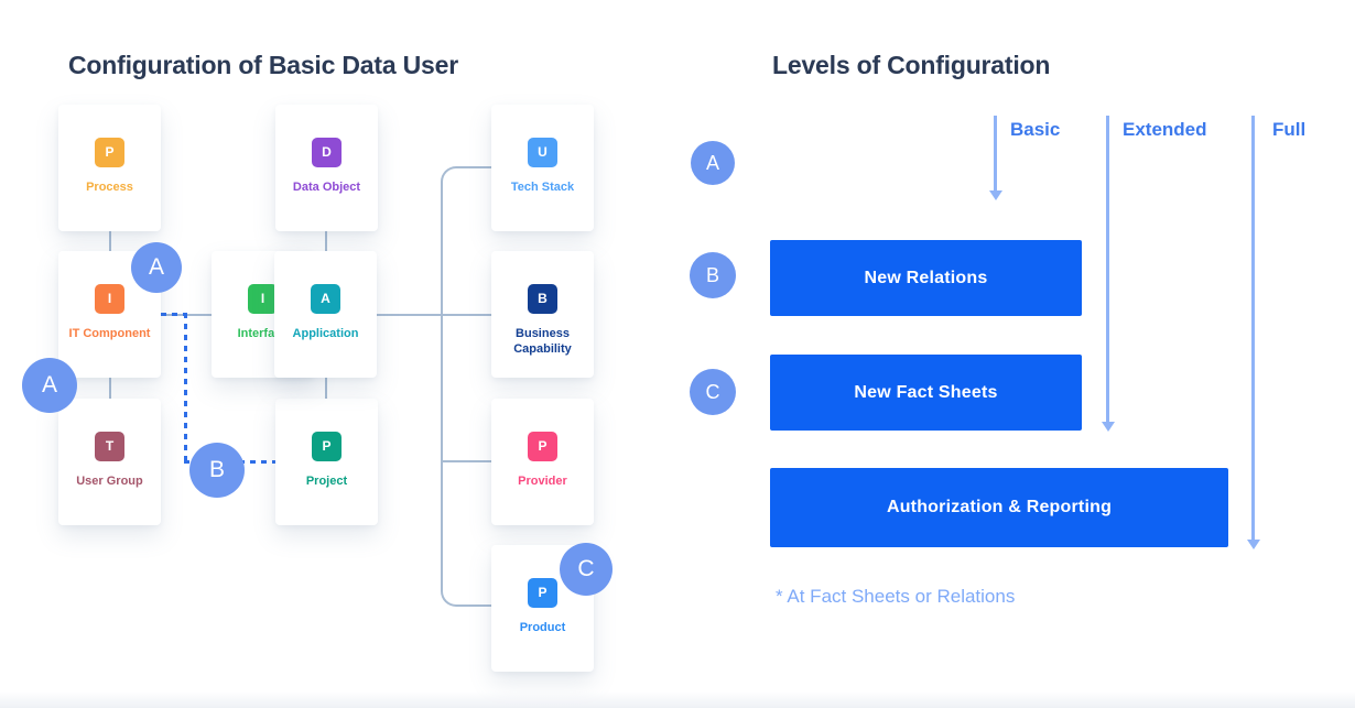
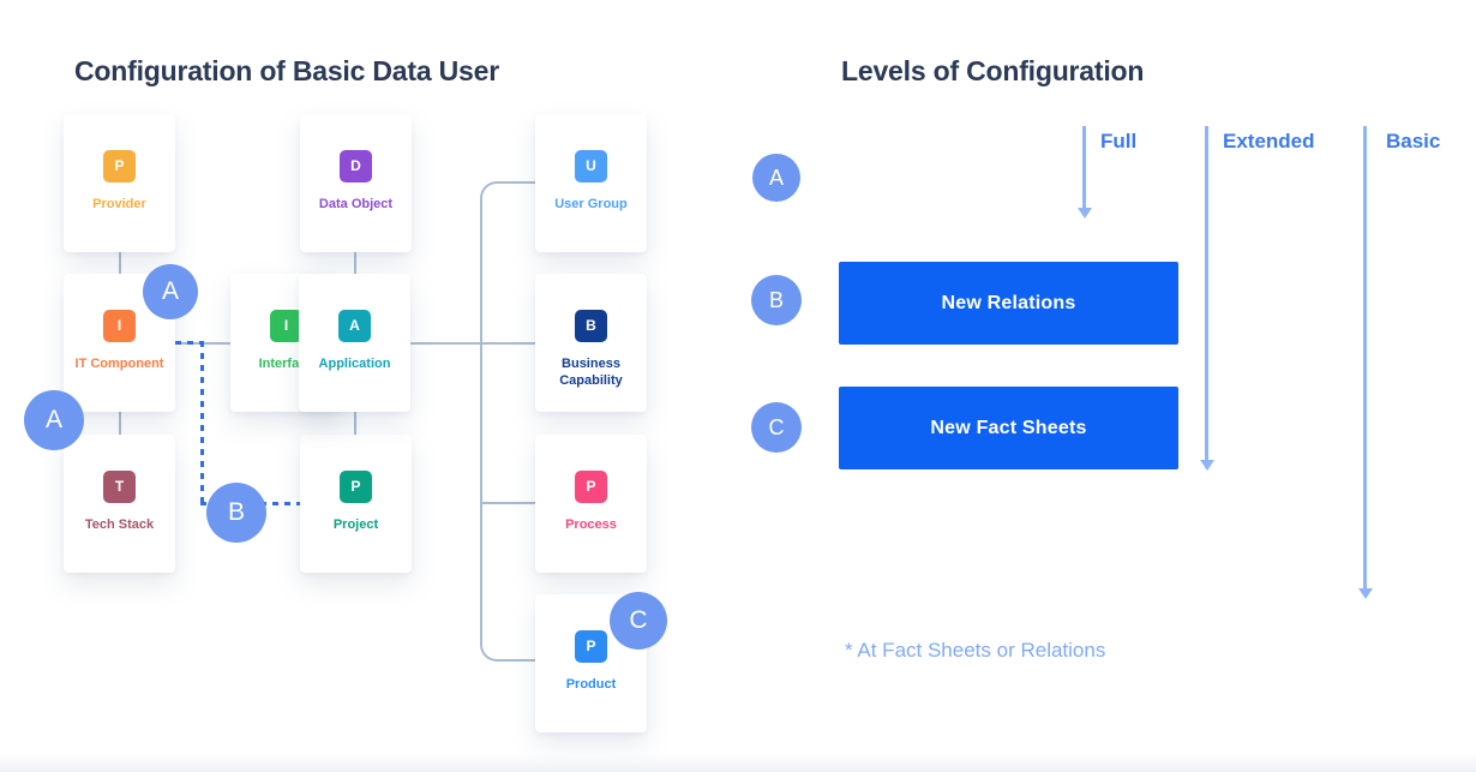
  Configuration of Basic Data User
  Levels of Configuration
  P
- Process
+ Provider
  D
  Data Object
  U
- Tech Stack
+ User Group
  I
  IT Component
  I
  Interfa
  A
  Application
  B
  Business Capability
  T
- User Group
+ Tech Stack
  P
  Project
  P
- Provider
+ Process
  P
  Product
  A
  A
  B
  C
  A
  B
  C
  New Relations
  New Fact Sheets
- Authorization & Reporting
- Basic
+ Full
  Extended
- Full
+ Basic
  * At Fact Sheets or Relations
